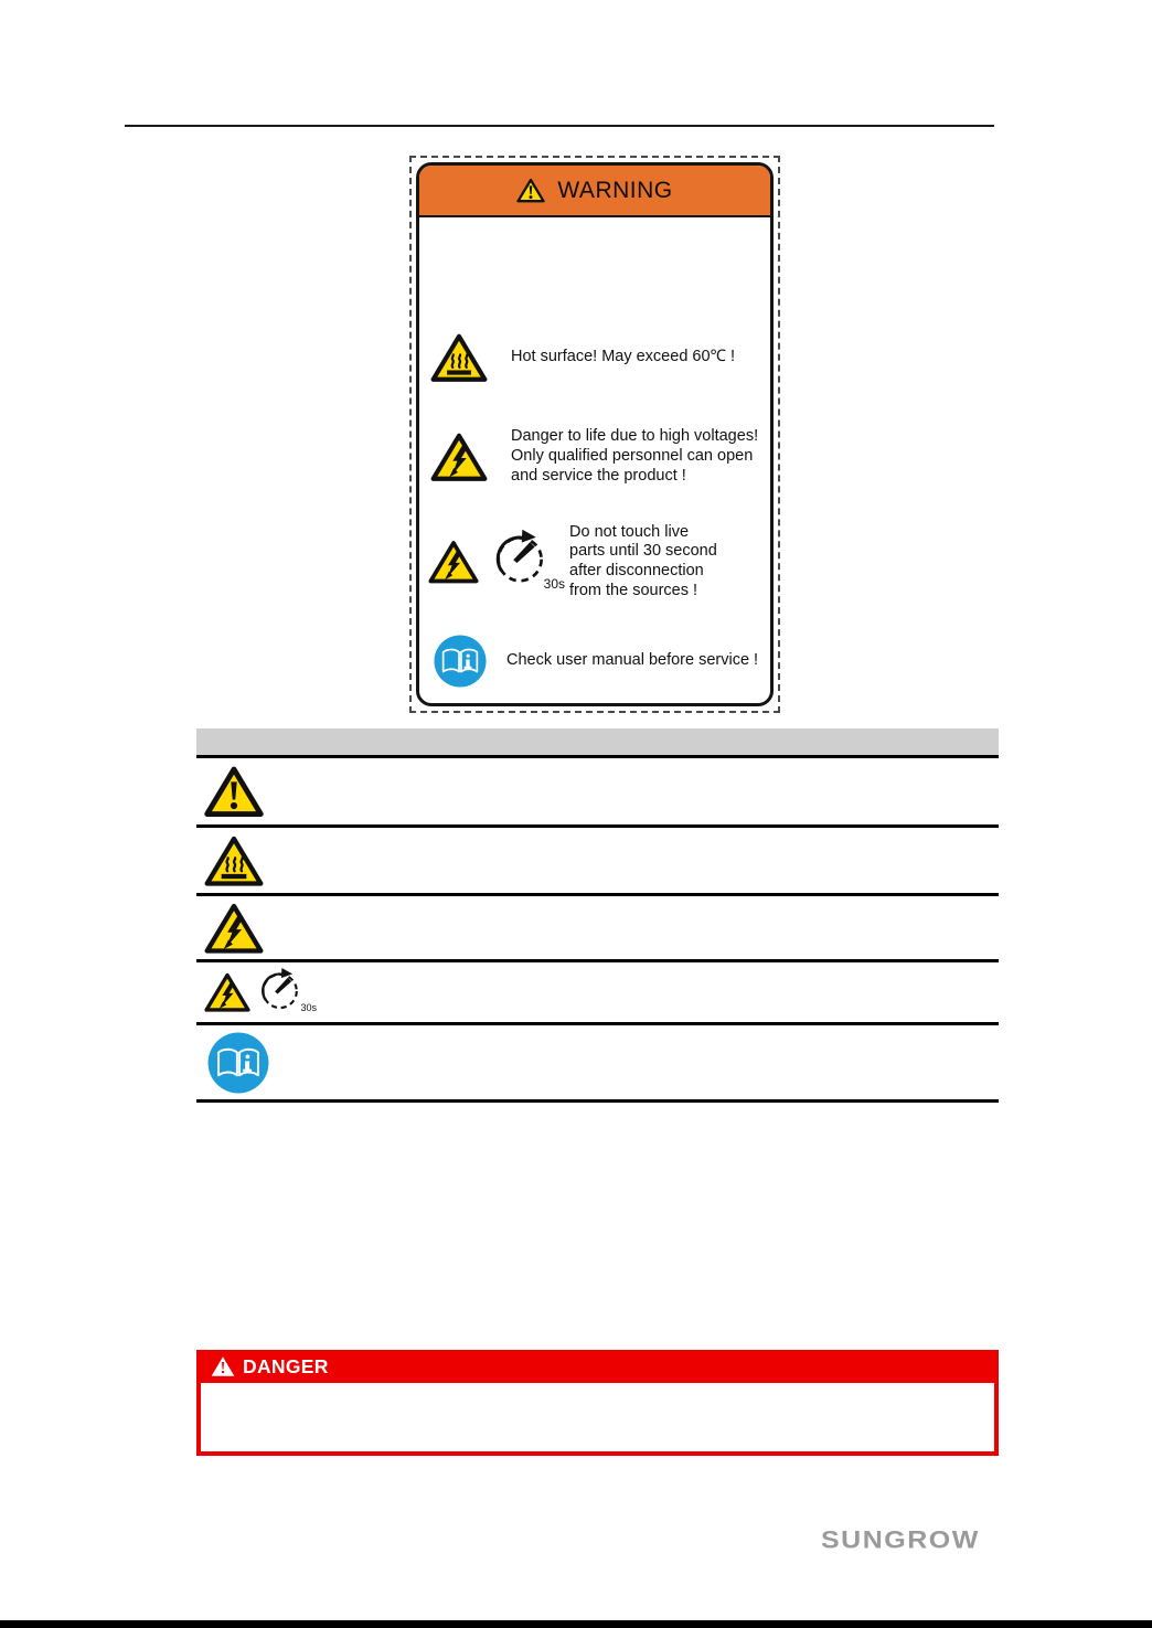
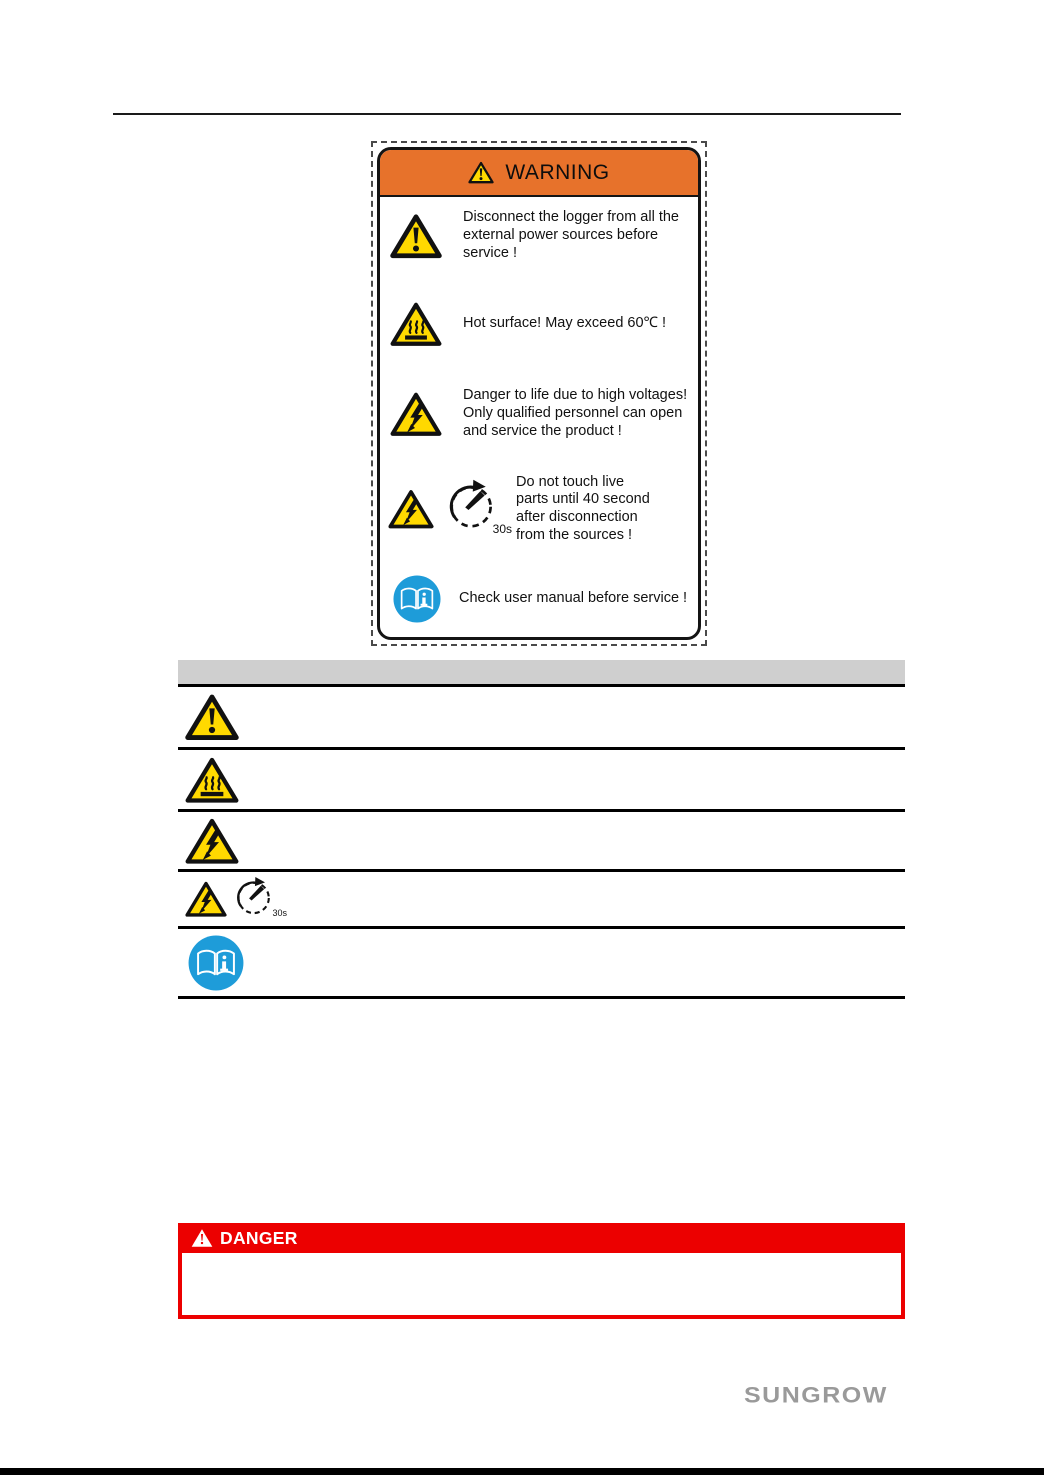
  WARNING
+ Disconnect the logger from all the external power sources before service !
  Hot surface! May exceed 60℃ !
  Danger to life due to high voltages! Only qualified personnel can open and service the product !
  30s
- Do not touch live parts until 30 second after disconnection from the sources !
+ Do not touch live parts until 40 second after disconnection from the sources !
  Check user manual before service !
  30s
  DANGER
  SUNGROW
